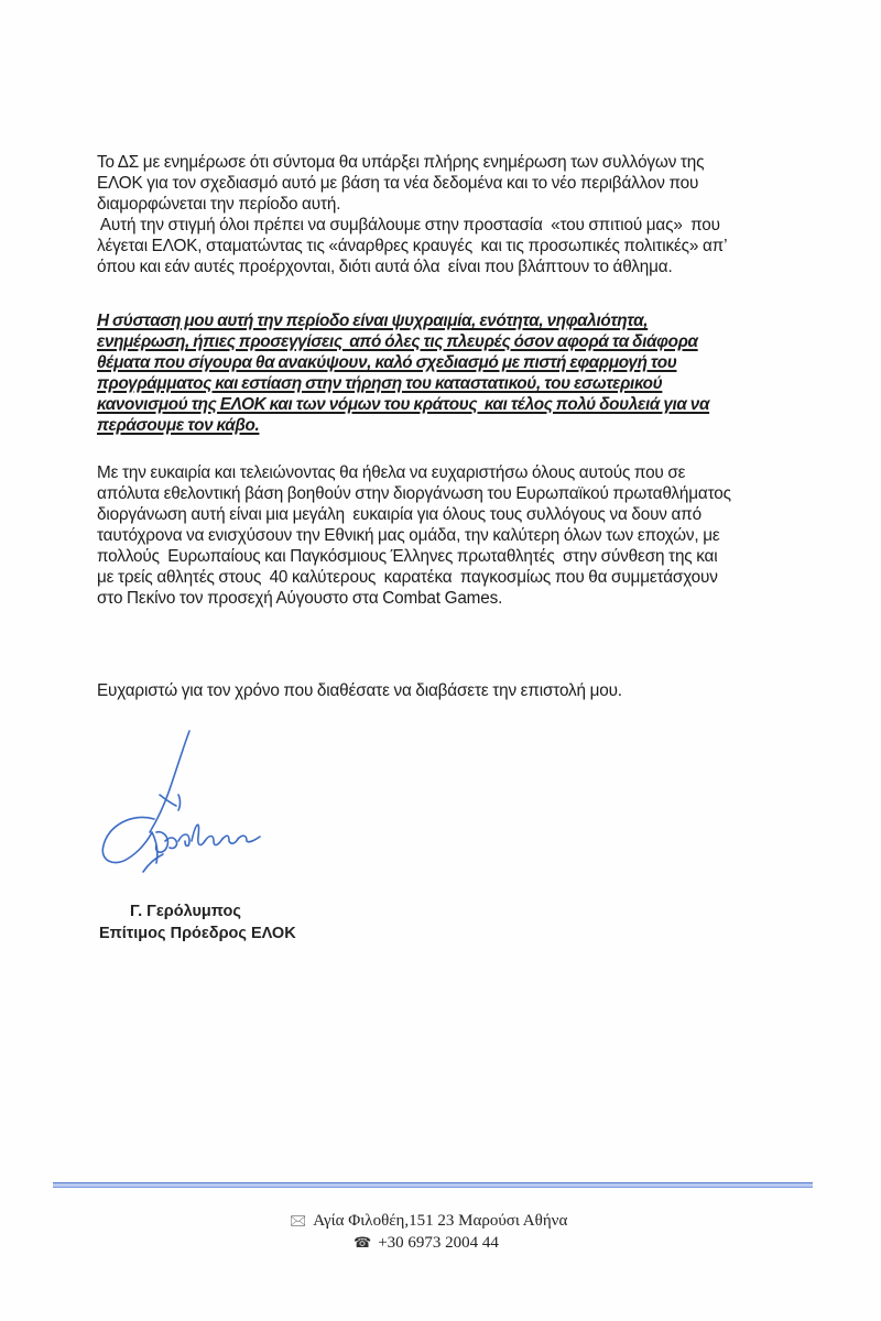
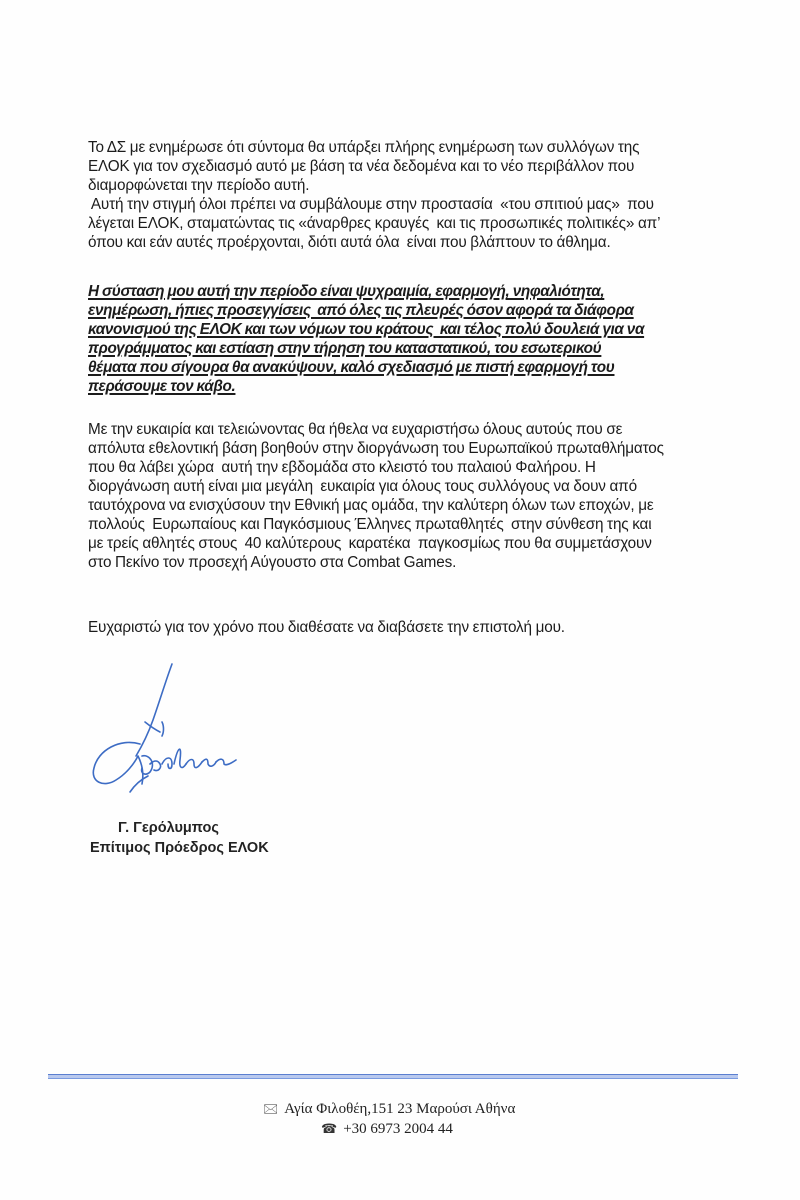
  Το ΔΣ με ενημέρωσε ότι σύντομα θα υπάρξει πλήρης ενημέρωση των συλλόγων της
  ΕΛΟΚ για τον σχεδιασμό αυτό με βάση τα νέα δεδομένα και το νέο περιβάλλον που
  διαμορφώνεται την περίοδο αυτή.
  Αυτή την στιγμή όλοι πρέπει να συμβάλουμε στην προστασία «του σπιτιού μας» που
  λέγεται ΕΛΟΚ, σταματώντας τις «άναρθρες κραυγές και τις προσωπικές πολιτικές» απ’
  όπου και εάν αυτές προέρχονται, διότι αυτά όλα είναι που βλάπτουν το άθλημα.
- Η σύσταση μου αυτή την περίοδο είναι ψυχραιμία, ενότητα, νηφαλιότητα,
+ Η σύσταση μου αυτή την περίοδο είναι ψυχραιμία, εφαρμογή, νηφαλιότητα,
  ενημέρωση, ήπιες προσεγγίσεις από όλες τις πλευρές όσον αφορά τα διάφορα
- θέματα που σίγουρα θα ανακύψουν, καλό σχεδιασμό με πιστή εφαρμογή του
+ κανονισμού της ΕΛΟΚ και των νόμων του κράτους και τέλος πολύ δουλειά για να
  προγράμματος και εστίαση στην τήρηση του καταστατικού, του εσωτερικού
- κανονισμού της ΕΛΟΚ και των νόμων του κράτους και τέλος πολύ δουλειά για να
+ θέματα που σίγουρα θα ανακύψουν, καλό σχεδιασμό με πιστή εφαρμογή του
  περάσουμε τον κάβο.
  Με την ευκαιρία και τελειώνοντας θα ήθελα να ευχαριστήσω όλους αυτούς που σε
  απόλυτα εθελοντική βάση βοηθούν στην διοργάνωση του Ευρωπαϊκού πρωταθλήματος
+ που θα λάβει χώρα αυτή την εβδομάδα στο κλειστό του παλαιού Φαλήρου. Η
  διοργάνωση αυτή είναι μια μεγάλη ευκαιρία για όλους τους συλλόγους να δουν από
  ταυτόχρονα να ενισχύσουν την Εθνική μας ομάδα, την καλύτερη όλων των εποχών, με
  πολλούς Ευρωπαίους και Παγκόσμιους Έλληνες πρωταθλητές στην σύνθεση της και
  με τρείς αθλητές στους 40 καλύτερους καρατέκα παγκοσμίως που θα συμμετάσχουν
  στο Πεκίνο τον προσεχή Αύγουστο στα Combat Games.
  Ευχαριστώ για τον χρόνο που διαθέσατε να διαβάσετε την επιστολή μου.
  Γ. Γερόλυμπος
  Επίτιμος Πρόεδρος ΕΛΟΚ
  🖂 Αγία Φιλοθέη,151 23 Μαρούσι Αθήνα
  ☎ +30 6973 2004 44
